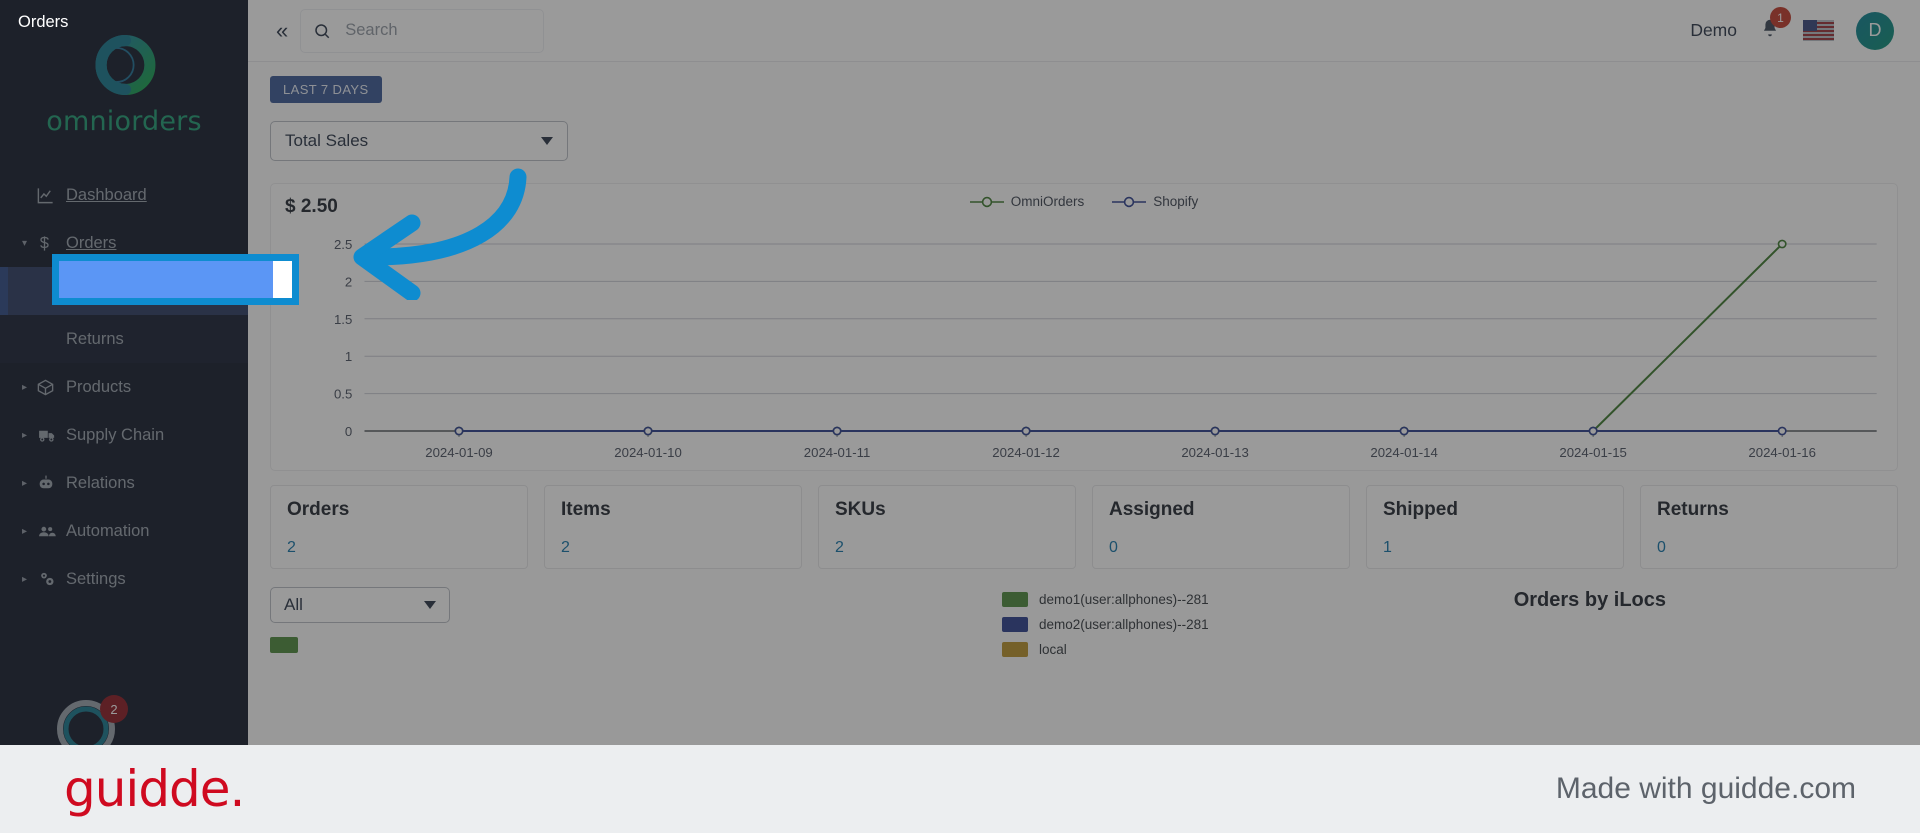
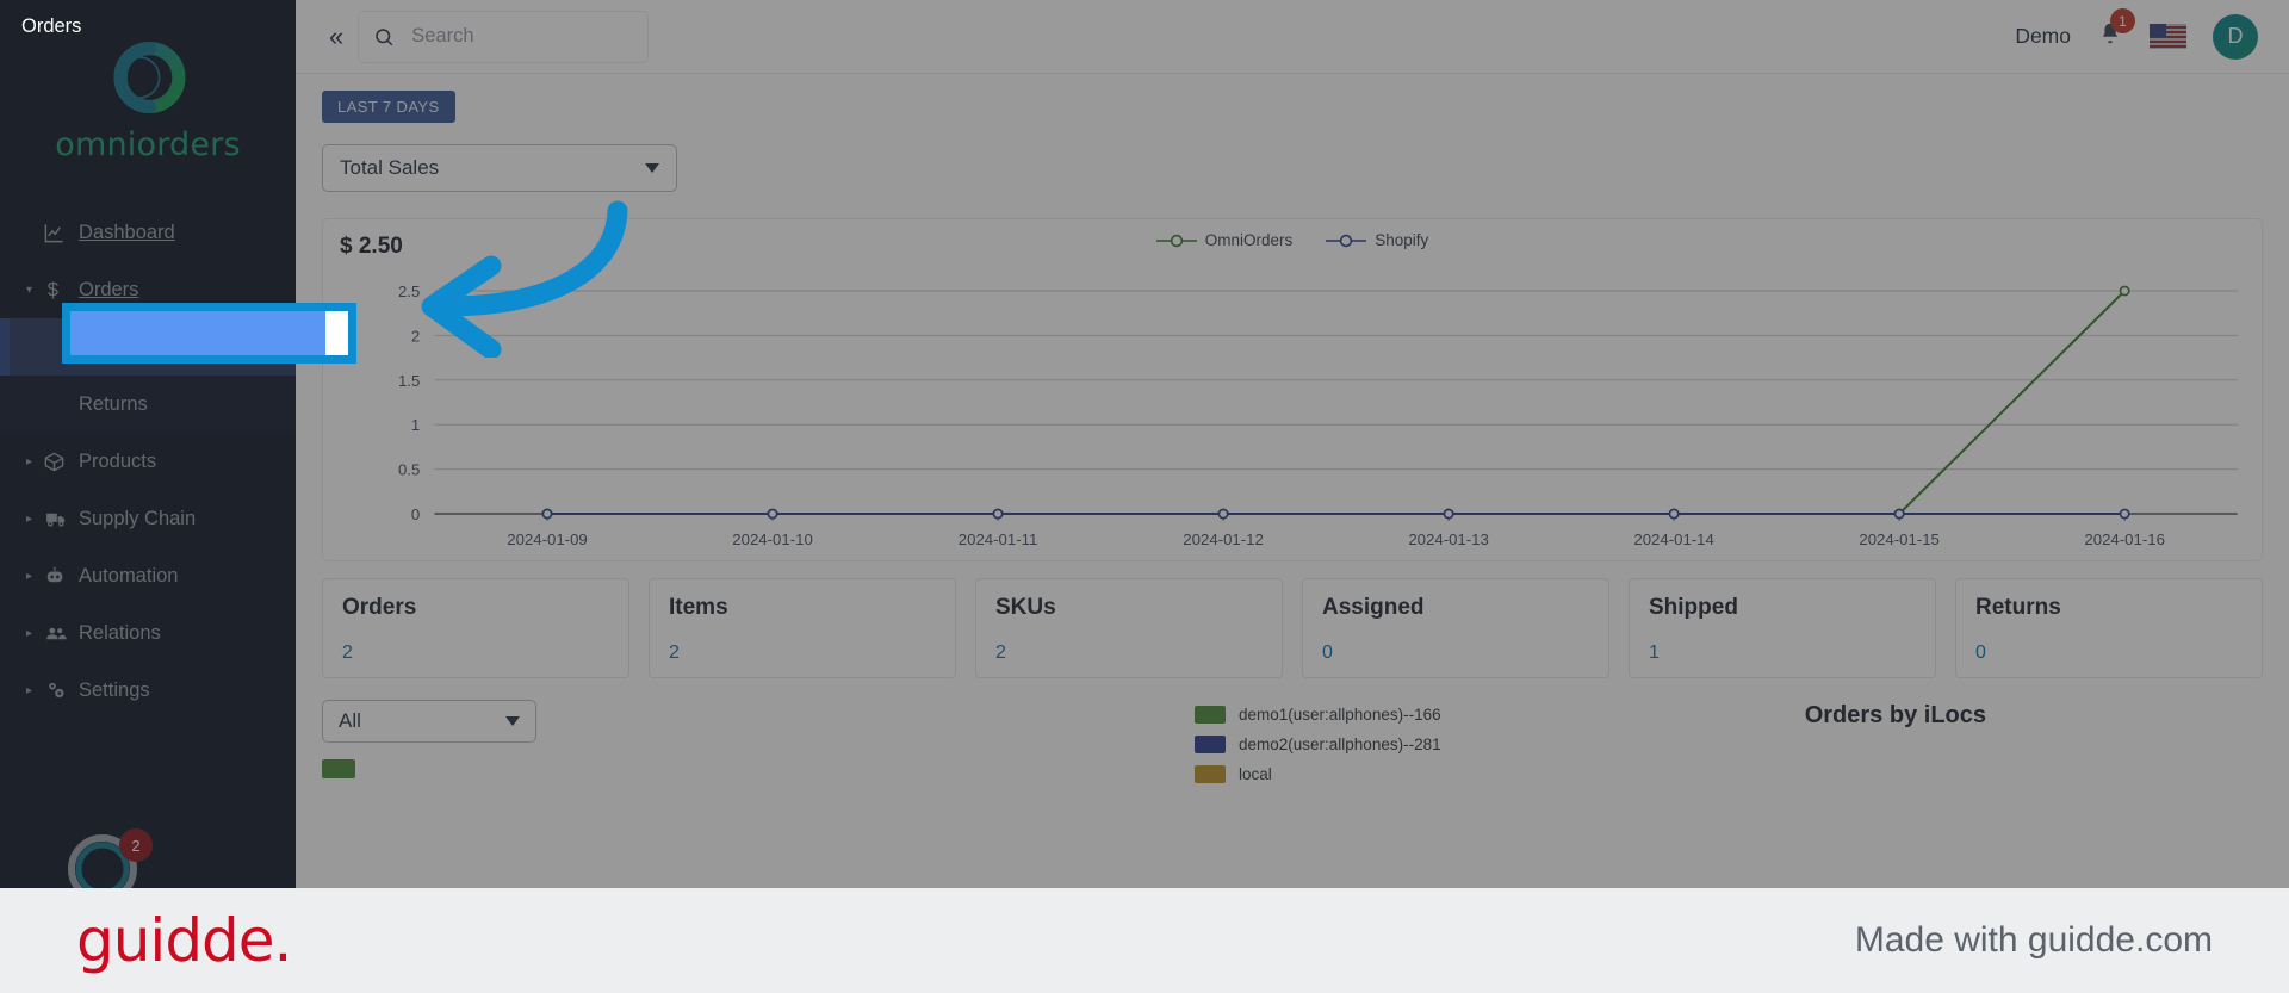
  omniorders
  Dashboard
  ▾
  Orders
  Returns
  ▸
  Products
  ▸
  Supply Chain
  ▸
- Relations
+ Automation
  ▸
- Automation
+ Relations
  ▸
  Settings
  2
  «
  Search
  Demo
  1
  D
  LAST 7 DAYS
  Total Sales
  $ 2.50
  OmniOrders
  Shopify
  0
  0.5
  1
  1.5
  2
  2.5
  2024-01-09
  2024-01-10
  2024-01-11
  2024-01-12
  2024-01-13
  2024-01-14
  2024-01-15
  2024-01-16
  Orders
  2
  Items
  2
  SKUs
  2
  Assigned
  0
  Shipped
  1
  Returns
  0
  All
  Orders by iLocs
- demo1(user:allphones)--281
+ demo1(user:allphones)--166
  demo2(user:allphones)--281
  local
  Orders
  guidde.
  Made with guidde.com
